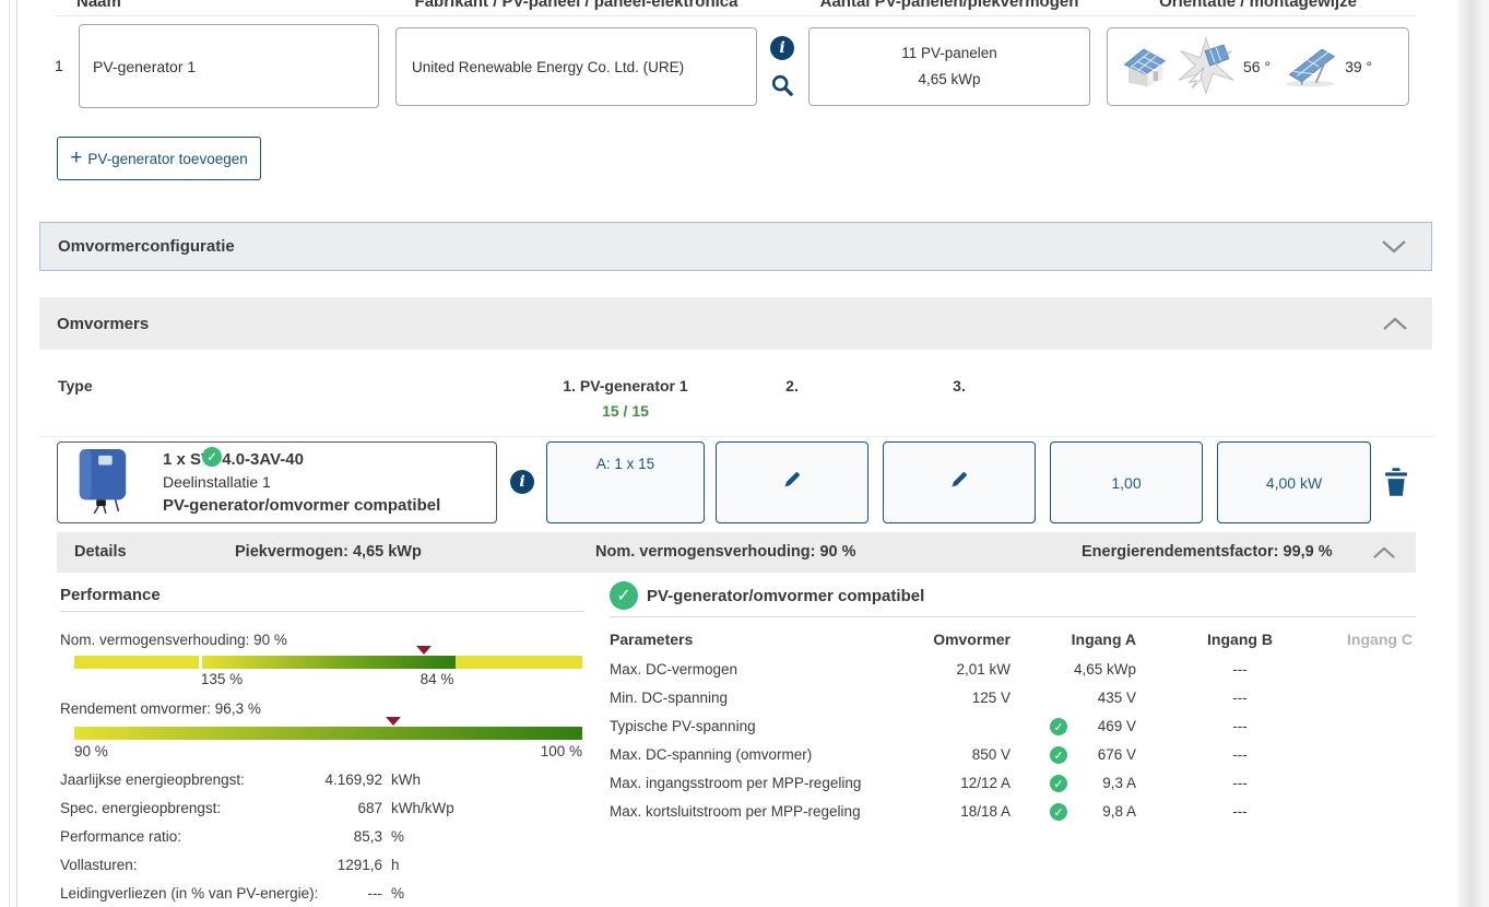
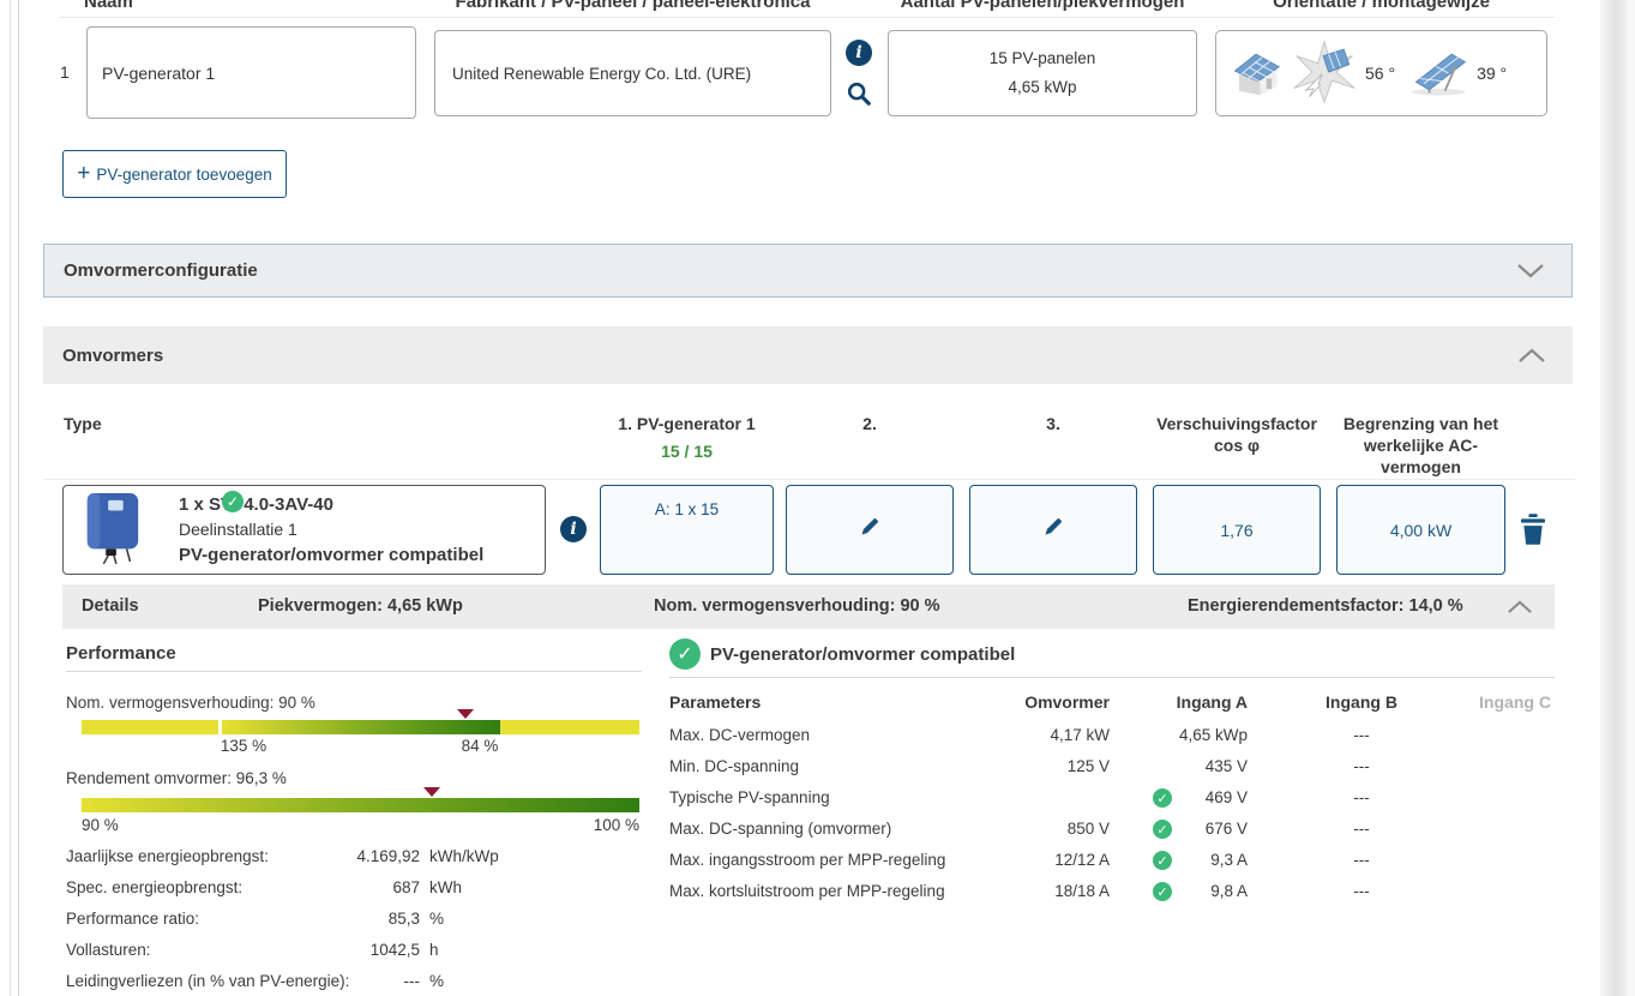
  Naam
  Fabrikant / PV-paneel / paneel-elektronica
  Aantal PV-panelen/piekvermogen
  Oriëntatie / montagewijze
  1
  PV-generator 1
  United Renewable Energy Co. Ltd. (URE)
  i
- 11 PV-panelen
+ 15 PV-panelen
  4,65 kWp
  56 °
  39 °
  +
  PV-generator toevoegen
  Omvormerconfiguratie
  Omvormers
  Type
  1. PV-generator 1
  15 / 15
  2.
  3.
+ Verschuivingsfactor
+ cos φ
+ Begrenzing van het werkelijke AC-vermogen
  ✓
  1 x S4.0-3AV-40
  Deelinstallatie 1
  PV-generator/omvormer compatibel
  i
  A: 1 x 15
- 1,00
+ 1,76
  4,00 kW
  Details
  Piekvermogen: 4,65 kWp
  Nom. vermogensverhouding: 90 %
- Energierendementsfactor: 99,9 %
+ Energierendementsfactor: 14,0 %
  Performance
  Nom. vermogensverhouding: 90 %
  135 %
  84 %
  Rendement omvormer: 96,3 %
  90 %
  100 %
  Jaarlijkse energieopbrengst:
  4.169,92
- kWh
+ kWh/kWp
  Spec. energieopbrengst:
  687
- kWh/kWp
+ kWh
  Performance ratio:
  85,3
  %
  Vollasturen:
- 1291,6
+ 1042,5
  h
  Leidingverliezen (in % van PV-energie):
  ---
  %
  ✓
  PV-generator/omvormer compatibel
  Parameters
  Omvormer
  Ingang A
  Ingang B
  Ingang C
  Max. DC-vermogen
- 2,01 kW
+ 4,17 kW
  4,65 kWp
  ---
  Min. DC-spanning
  125 V
  435 V
  ---
  Typische PV-spanning
  ✓
  469 V
  ---
  Max. DC-spanning (omvormer)
  850 V
  ✓
  676 V
  ---
  Max. ingangsstroom per MPP-regeling
  12/12 A
  ✓
  9,3 A
  ---
  Max. kortsluitstroom per MPP-regeling
  18/18 A
  ✓
  9,8 A
  ---
